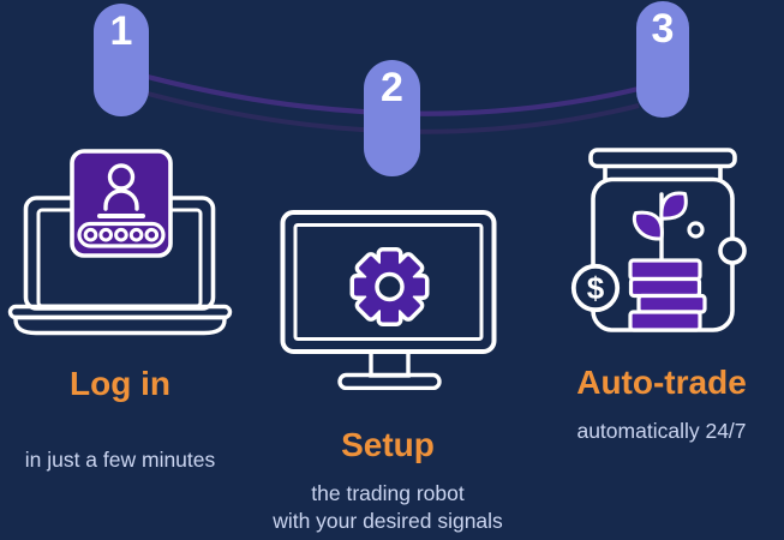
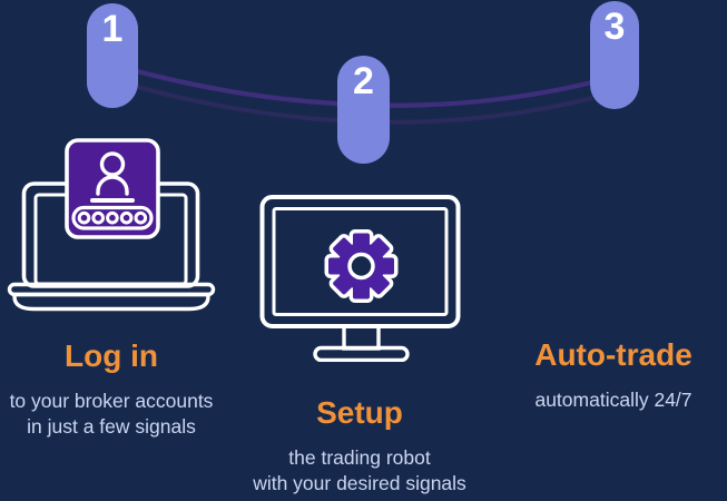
  1
  2
  3
- $
  Log in
  Setup
  Auto-trade
+ to your broker accounts
- in just a few minutes
+ in just a few signals
  the trading robot
  with your desired signals
  automatically 24/7
